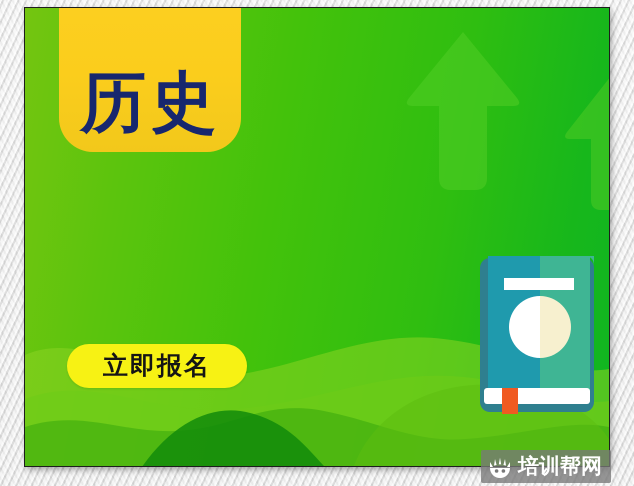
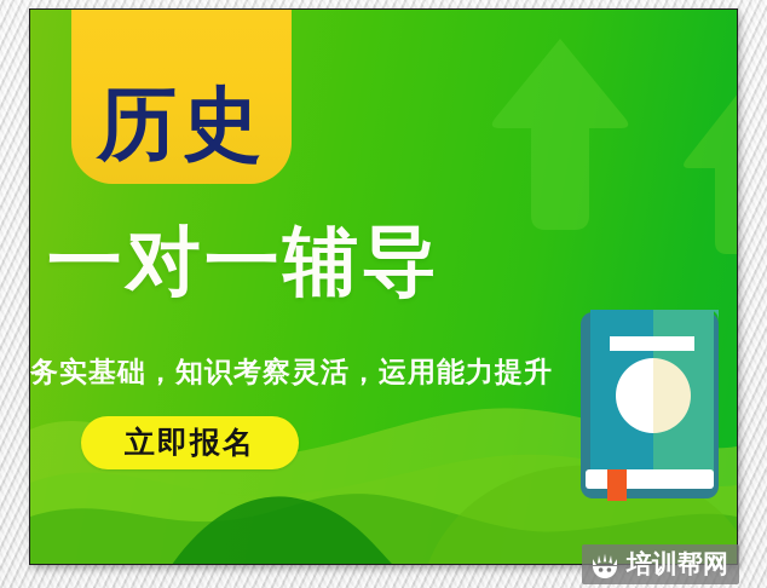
  历史
+ 一对一辅导
+ 务实基础，知识考察灵活，运用能力提升
  立即报名
  培训帮网
